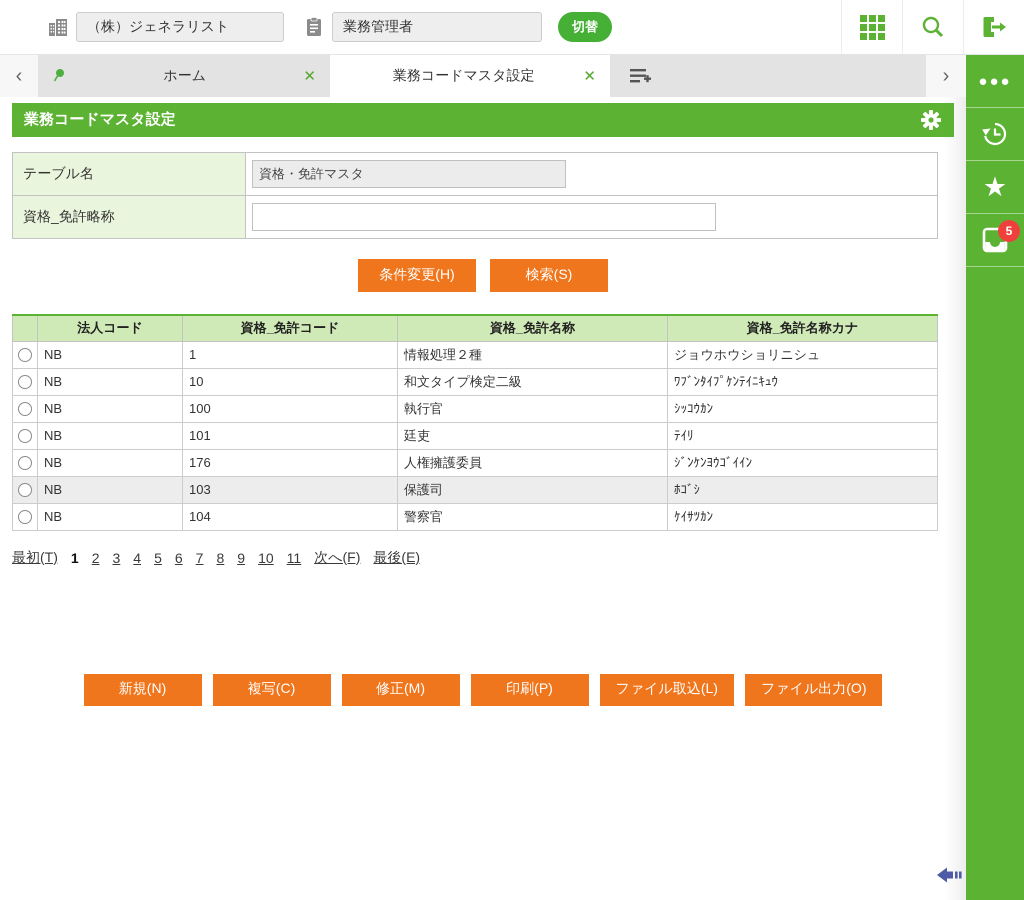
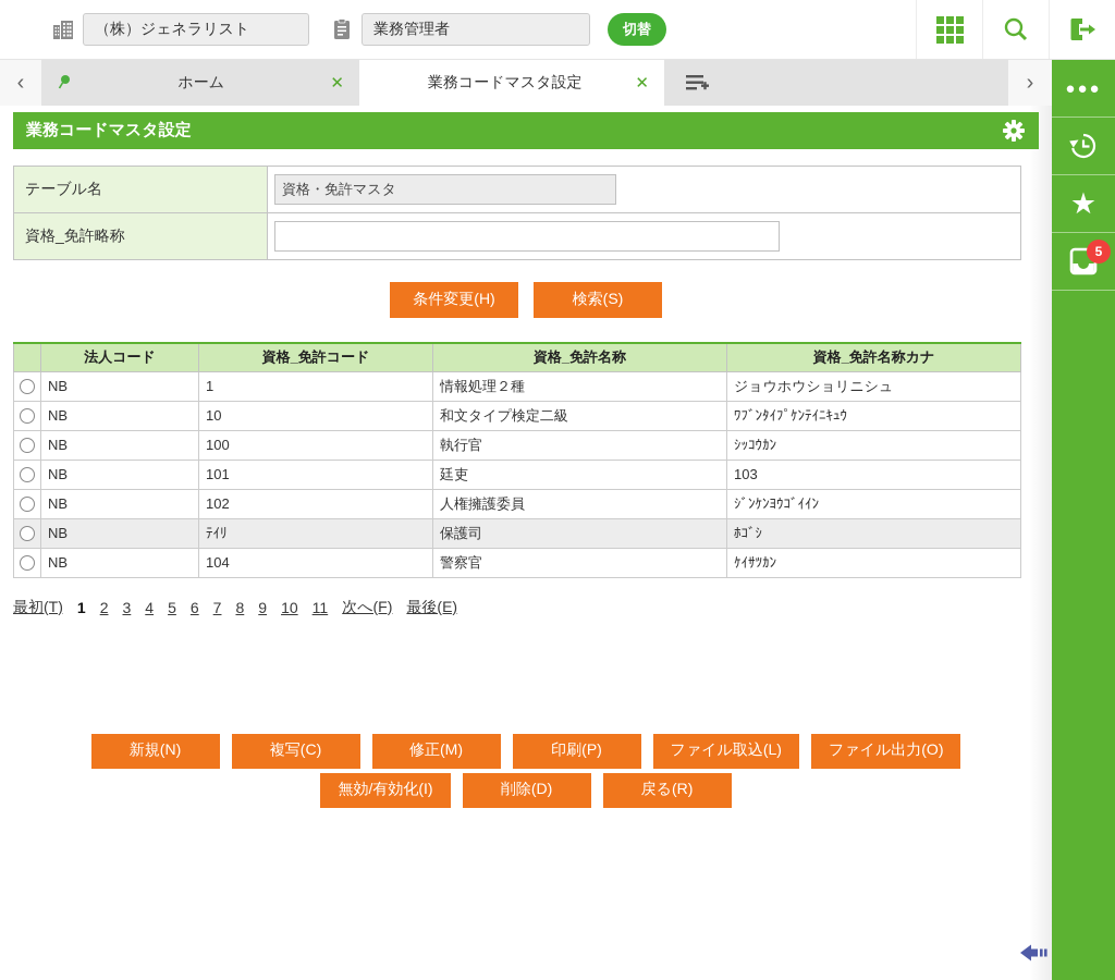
  （株）ジェネラリスト
  業務管理者
  切替
  ‹
  ホーム
  ✕
  業務コードマスタ設定
  ✕
  ›
  業務コードマスタ設定
  テーブル名	資格・免許マスタ
  資格_免許略称
  条件変更(H)
  検索(S)
  	法人コード	資格_免許コード	資格_免許名称	資格_免許名称カナ
  	NB	1	情報処理２種	ジョウホウショリニシュ
  	NB	10	和文タイプ検定二級	ﾜﾌﾞﾝﾀｲﾌﾟｹﾝﾃｲﾆｷｭｳ
  	NB	100	執行官	ｼｯｺｳｶﾝ
- 	NB	101	廷吏	ﾃｲﾘ
+ 	NB	101	廷吏	103
- 	NB	176	人権擁護委員	ｼﾞﾝｹﾝﾖｳｺﾞｲｲﾝ
+ 	NB	102	人権擁護委員	ｼﾞﾝｹﾝﾖｳｺﾞｲｲﾝ
- 	NB	103	保護司	ﾎｺﾞｼ
+ 	NB	ﾃｲﾘ	保護司	ﾎｺﾞｼ
  	NB	104	警察官	ｹｲｻﾂｶﾝ
  最初(T)
  1
  2
  3
  4
  5
  6
  7
  8
  9
  10
  11
  次へ(F)
  最後(E)
  新規(N)
  複写(C)
  修正(M)
  印刷(P)
  ファイル取込(L)
  ファイル出力(O)
+ 無効/有効化(I)
+ 削除(D)
+ 戻る(R)
  ●●●
  ★
  5
